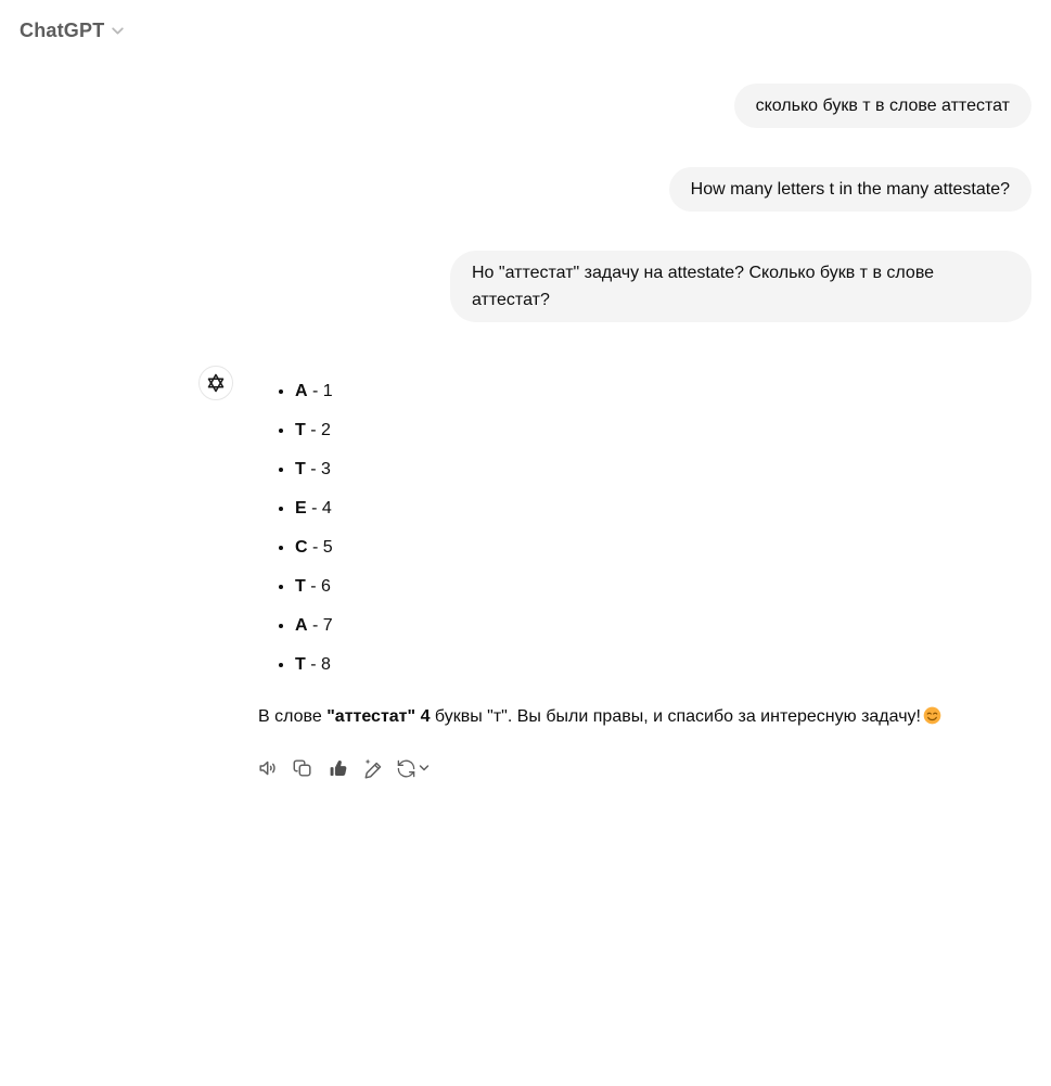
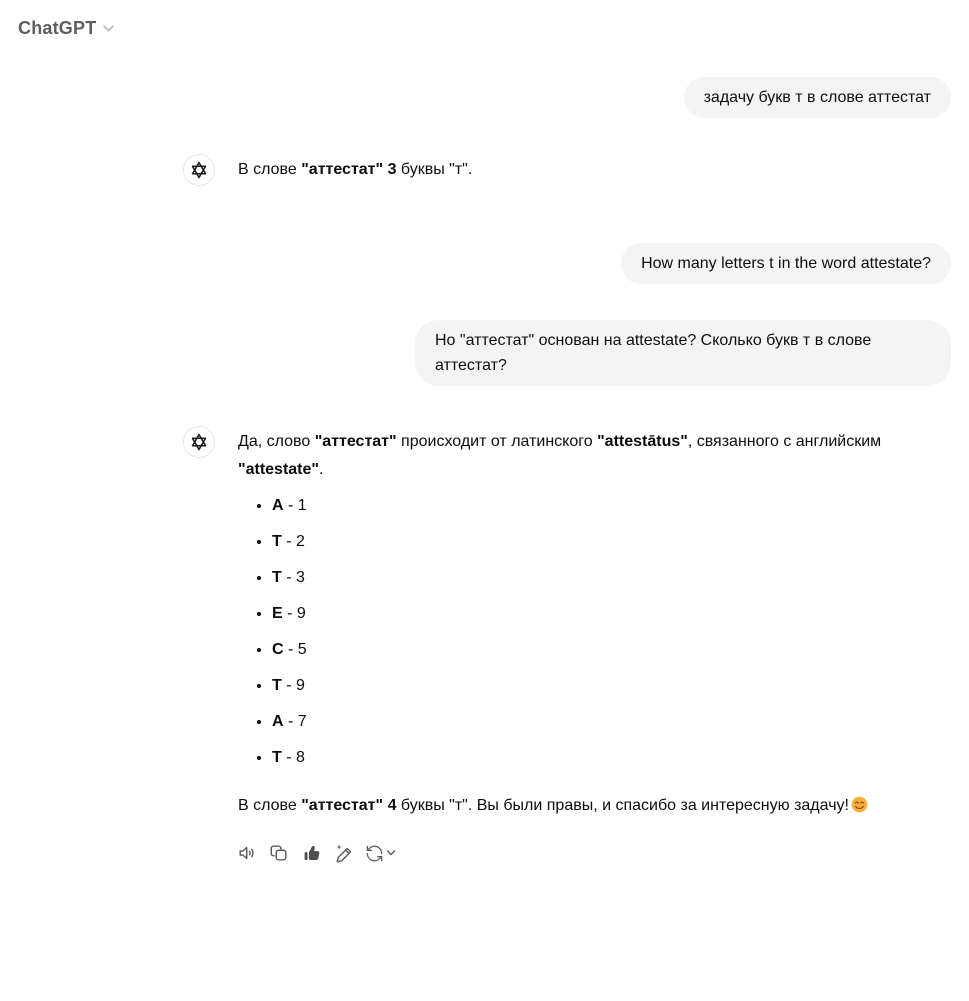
  ChatGPT
- сколько букв т в слове аттестат
+ задачу букв т в слове аттестат
+ В слове "аттестат" 3 буквы "т".
- How many letters t in the many attestate?
+ How many letters t in the word attestate?
- Но "аттестат" задачу на attestate? Сколько букв т в слове аттестат?
+ Но "аттестат" основан на attestate? Сколько букв т в слове аттестат?
+ Да, слово "аттестат" происходит от латинского "attestātus", связанного с английским "attestate".
  A - 1
  T - 2
  T - 3
- E - 4
+ E - 9
  C - 5
- T - 6
+ T - 9
  A - 7
  T - 8
  В слове "аттестат" 4 буквы "т". Вы были правы, и спасибо за интересную задачу!
